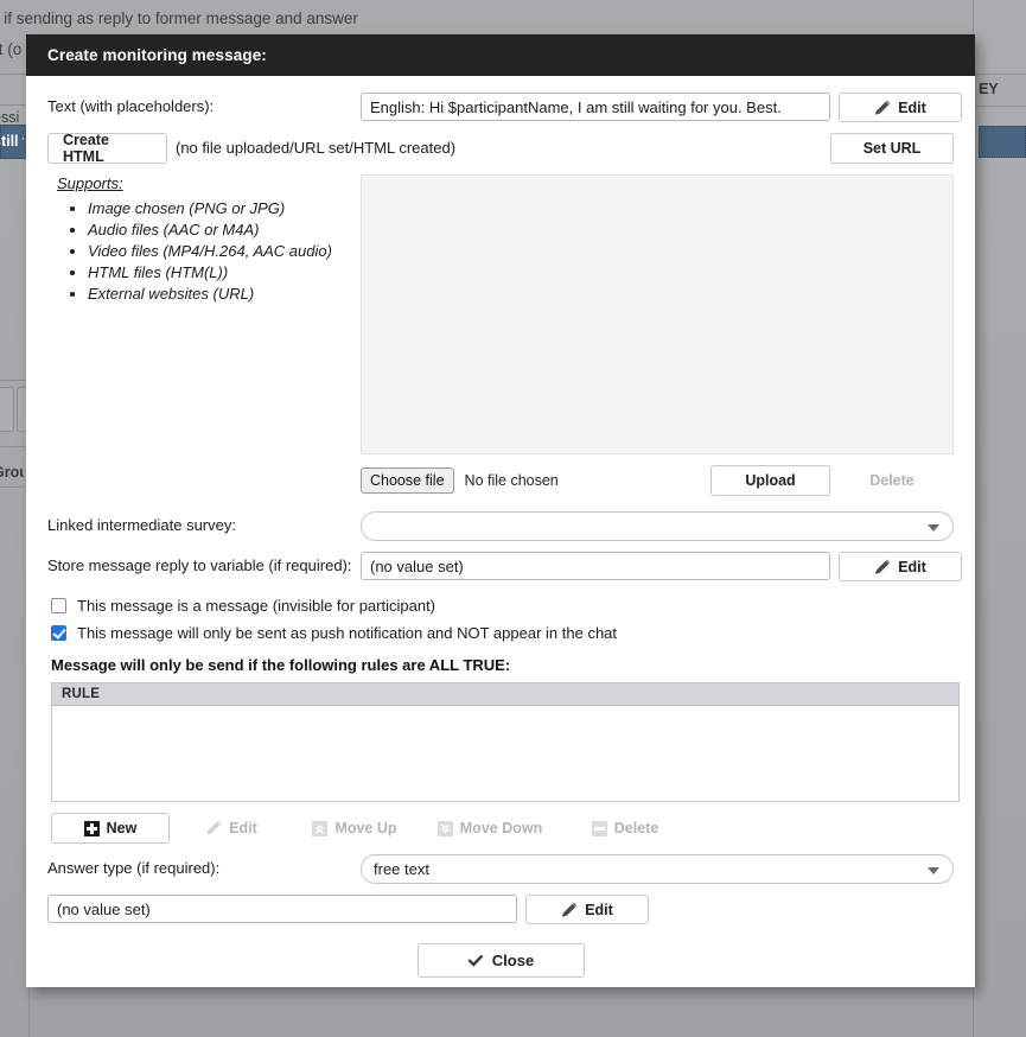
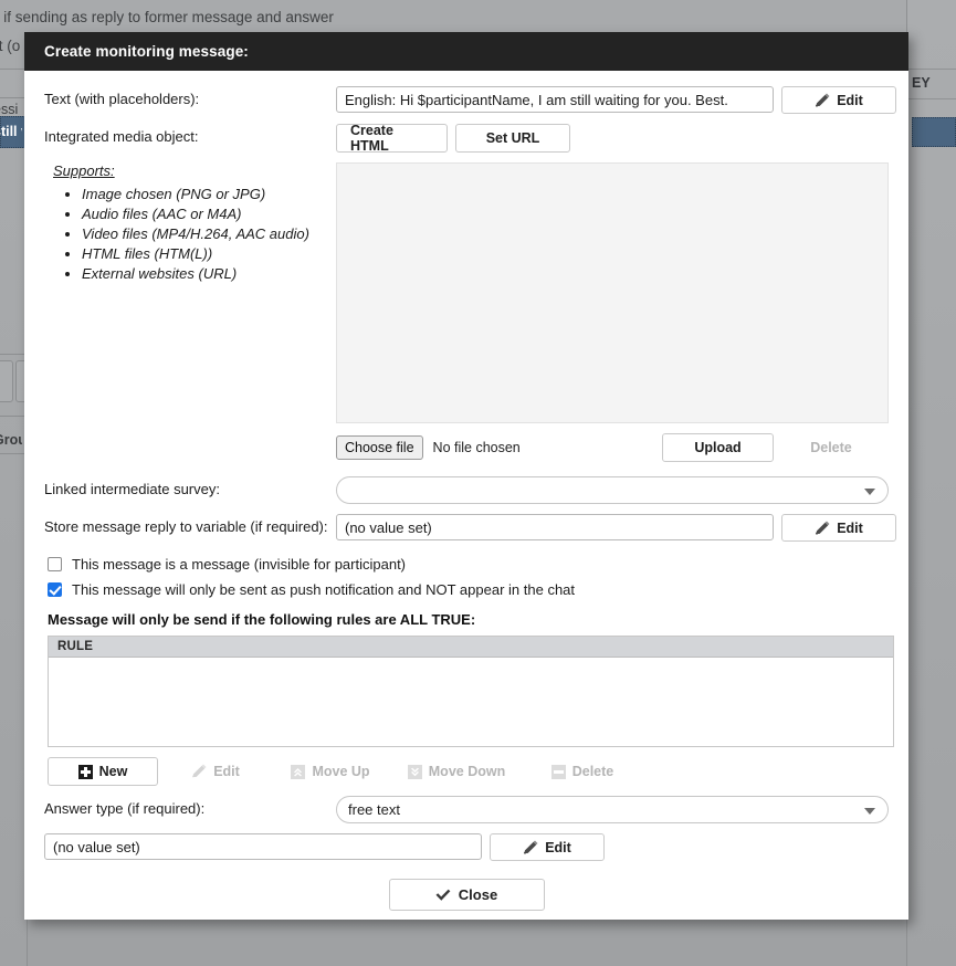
  if sending as reply to former message and answer
  t (o
  ssi
  EY
  Create monitoring message:
  Text (with placeholders):
  English: Hi $participantName, I am still waiting for you. Best.
  Edit
+ Integrated media object:
  Create HTML
- (no file uploaded/URL set/HTML created)
  Set URL
  Supports:
  Image chosen (PNG or JPG)
  Audio files (AAC or M4A)
  Video files (MP4/H.264, AAC audio)
  HTML files (HTM(L))
  External websites (URL)
  Choose file
  No file chosen
  Upload
  Delete
  Linked intermediate survey:
  Store message reply to variable (if required):
  (no value set)
  Edit
  This message is a message (invisible for participant)
  This message will only be sent as push notification and NOT appear in the chat
  Message will only be send if the following rules are ALL TRUE:
  RULE
  New
  Edit
  Move Up
  Move Down
  Delete
  Answer type (if required):
  free text
  (no value set)
  Edit
  Close
